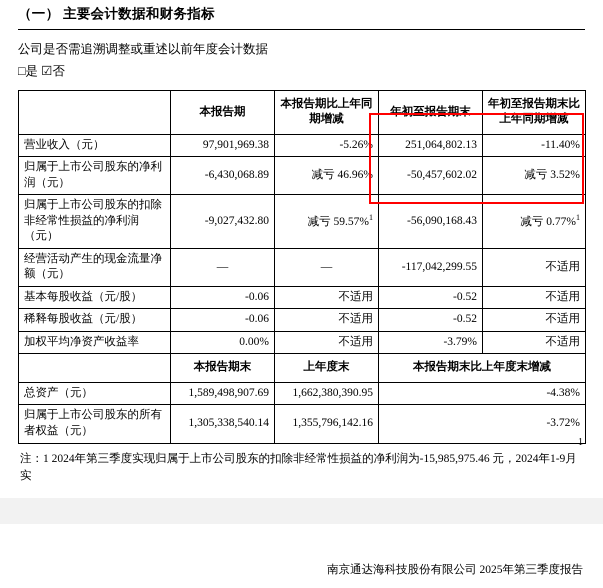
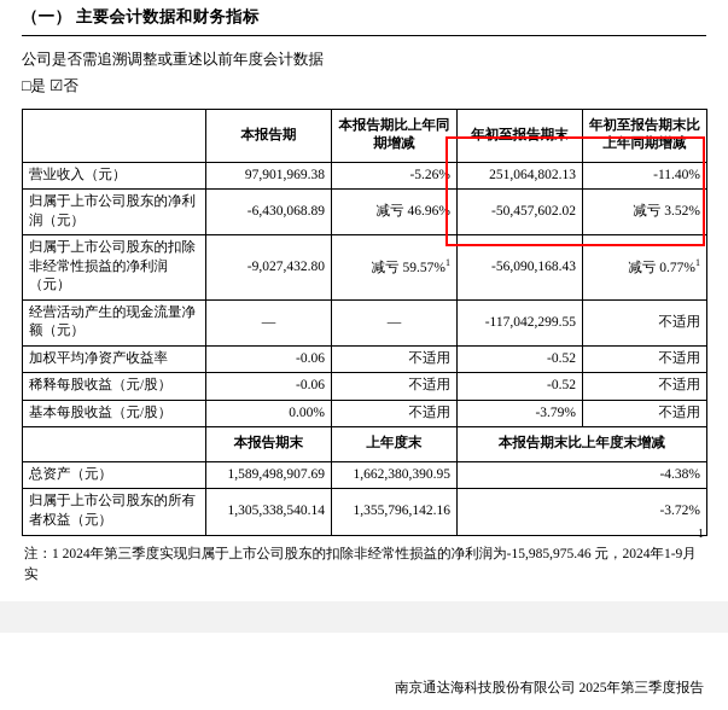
  （一） 主要会计数据和财务指标
  公司是否需追溯调整或重述以前年度会计数据
  □是 ☑否
  	本报告期	本报告期比上年同期增减	年初至报告期末	年初至报告期末比上年同期增减
  营业收入（元）	97,901,969.38	-5.26%	251,064,802.13	-11.40%
  归属于上市公司股东的净利润（元）	-6,430,068.89	减亏 46.96%	-50,457,602.02	减亏 3.52%
  归属于上市公司股东的扣除非经常性损益的净利润（元）	-9,027,432.80	减亏 59.57%1	-56,090,168.43	减亏 0.77%1
  经营活动产生的现金流量净额（元）	—	—	-117,042,299.55	不适用
- 基本每股收益（元/股）	-0.06	不适用	-0.52	不适用
+ 加权平均净资产收益率	-0.06	不适用	-0.52	不适用
  稀释每股收益（元/股）	-0.06	不适用	-0.52	不适用
- 加权平均净资产收益率	0.00%	不适用	-3.79%	不适用
+ 基本每股收益（元/股）	0.00%	不适用	-3.79%	不适用
  	本报告期末	上年度末	本报告期末比上年度末增减
  总资产（元）	1,589,498,907.69	1,662,380,390.95	-4.38%
  归属于上市公司股东的所有者权益（元）	1,305,338,540.14	1,355,796,142.16	-3.72%
  注：1 2024年第三季度实现归属于上市公司股东的扣除非经常性损益的净利润为-15,985,975.46 元，2024年1-9月实
  1
  南京通达海科技股份有限公司 2025年第三季度报告
